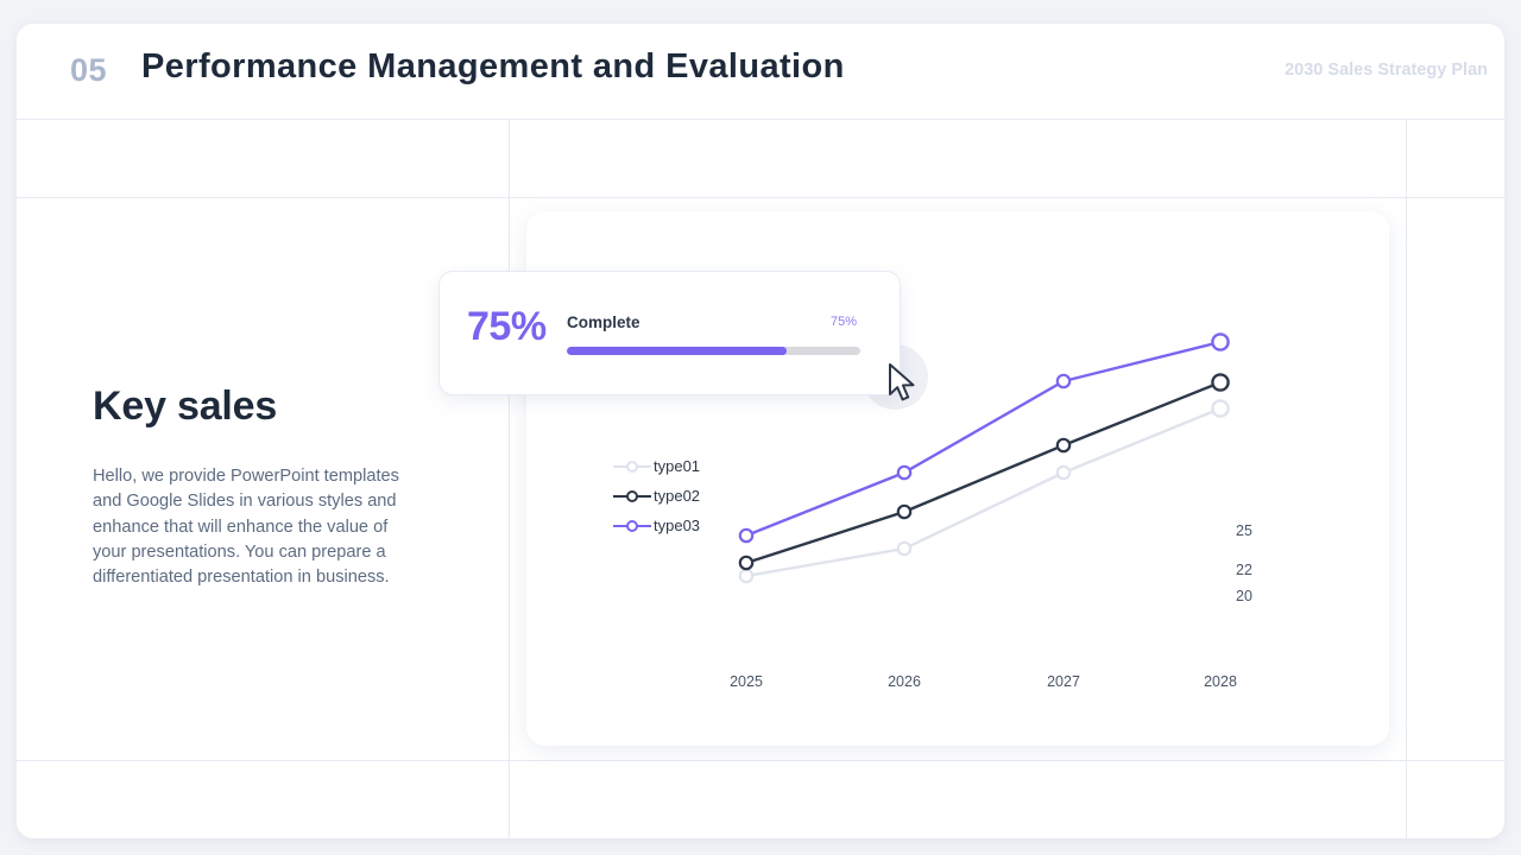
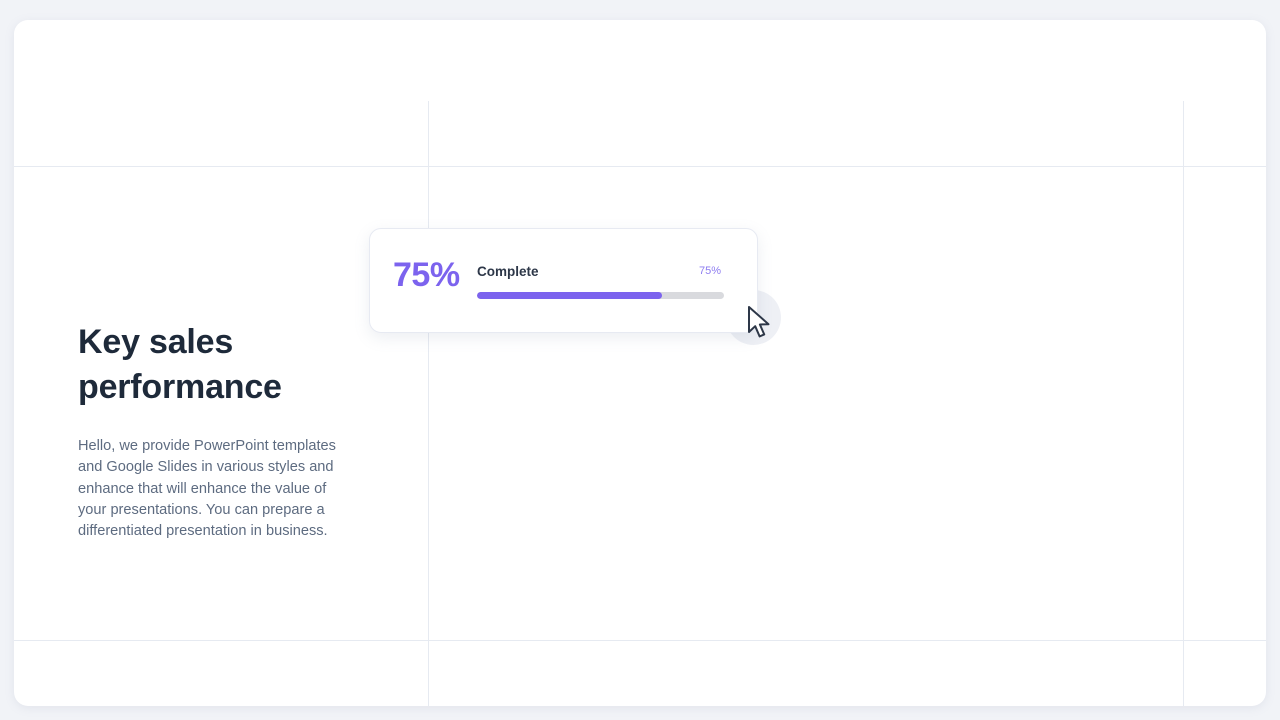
- 05
- Performance Management and Evaluation
- 2030 Sales Strategy Plan
  Key sales
+ performance
  Hello, we provide PowerPoint templates and Google Slides in various styles and enhance that will enhance the value of your presentations. You can prepare a differentiated presentation in business.
- 25
- 22
- 20
- 2025
- 2026
- 2027
- 2028
- type01
- type02
- type03
  75%
  Complete
  75%
